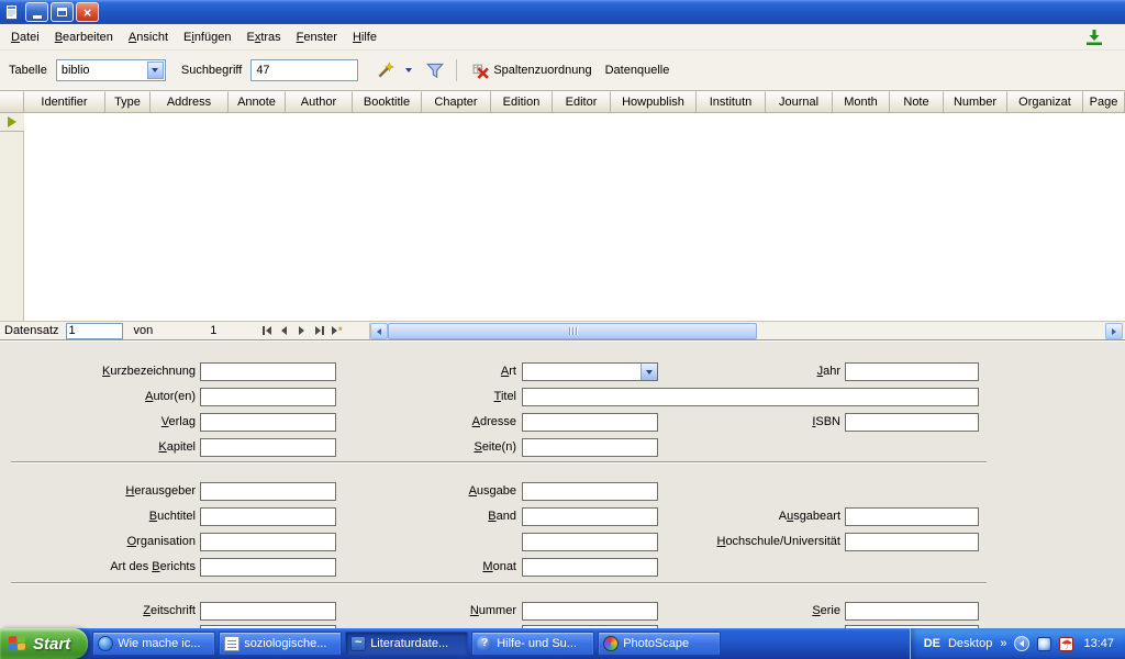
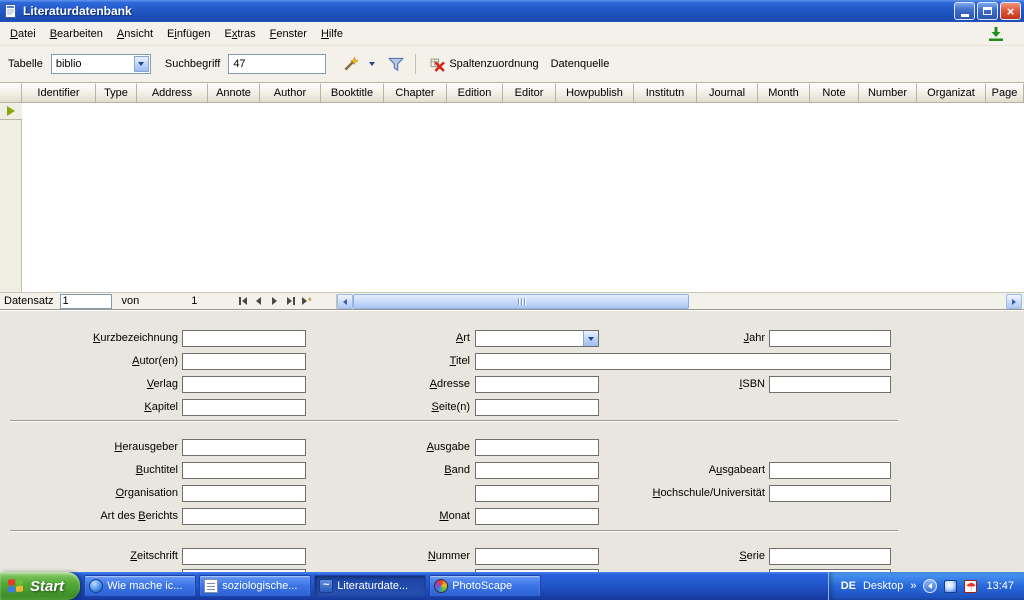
+ Literaturdatenbank
  ×
  Datei
  Bearbeiten
  Ansicht
  Einfügen
  Extras
  Fenster
  Hilfe
  Tabelle
  biblio
  Suchbegriff
  47
  Spaltenzuordnung
  Datenquelle
  Identifier
  Type
  Address
  Annote
  Author
  Booktitle
  Chapter
  Edition
  Editor
  Howpublish
  Institutn
  Journal
  Month
  Note
  Number
  Organizat
  Page
  Datensatz
  1
  von
  1
  *
  Kurzbezeichnung
  Art
  Jahr
  Autor(en)
  Titel
  Verlag
  Adresse
  ISBN
  Kapitel
  Seite(n)
  Herausgeber
  Ausgabe
  Buchtitel
  Band
  Ausgabeart
  Organisation
  Hochschule/Universität
  Art des Berichts
  Monat
  Zeitschrift
  Nummer
  Serie
  Start
  Wie mache ic...
  soziologische...
  ~
  Literaturdate...
- ?
- Hilfe- und Su...
  PhotoScape
  DE
  Desktop
  »
  ☂
  13:47
